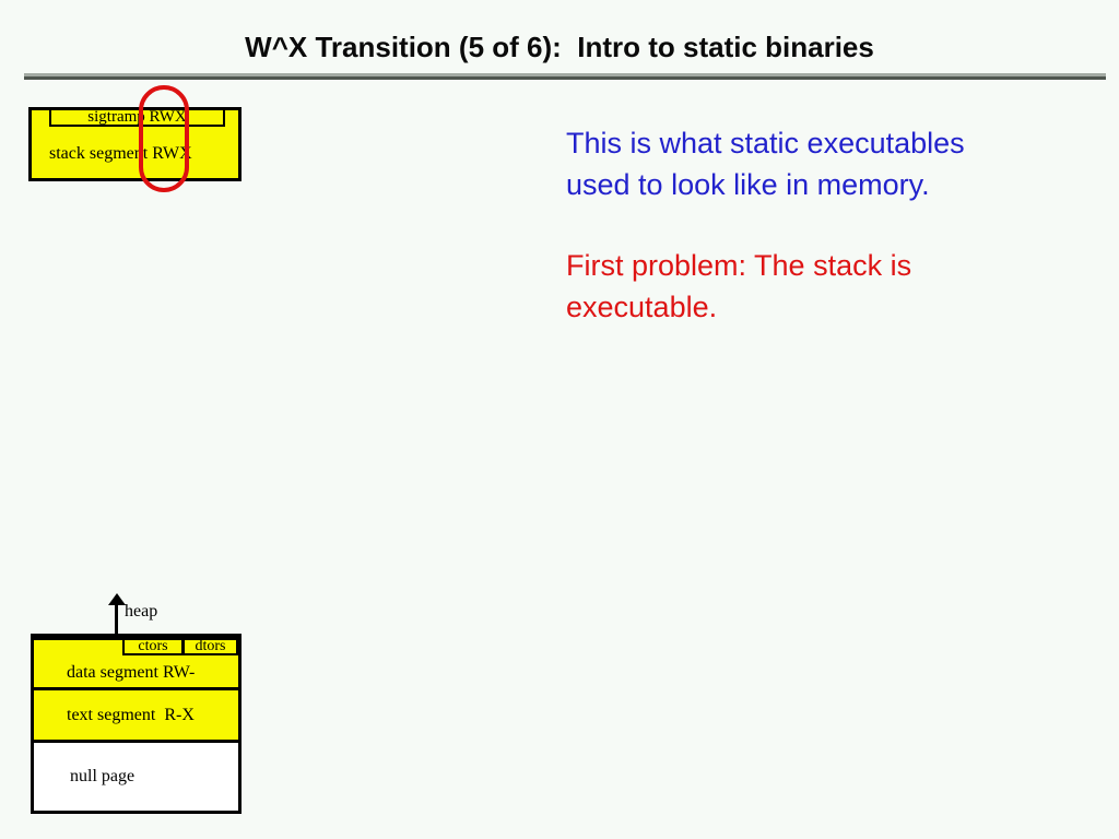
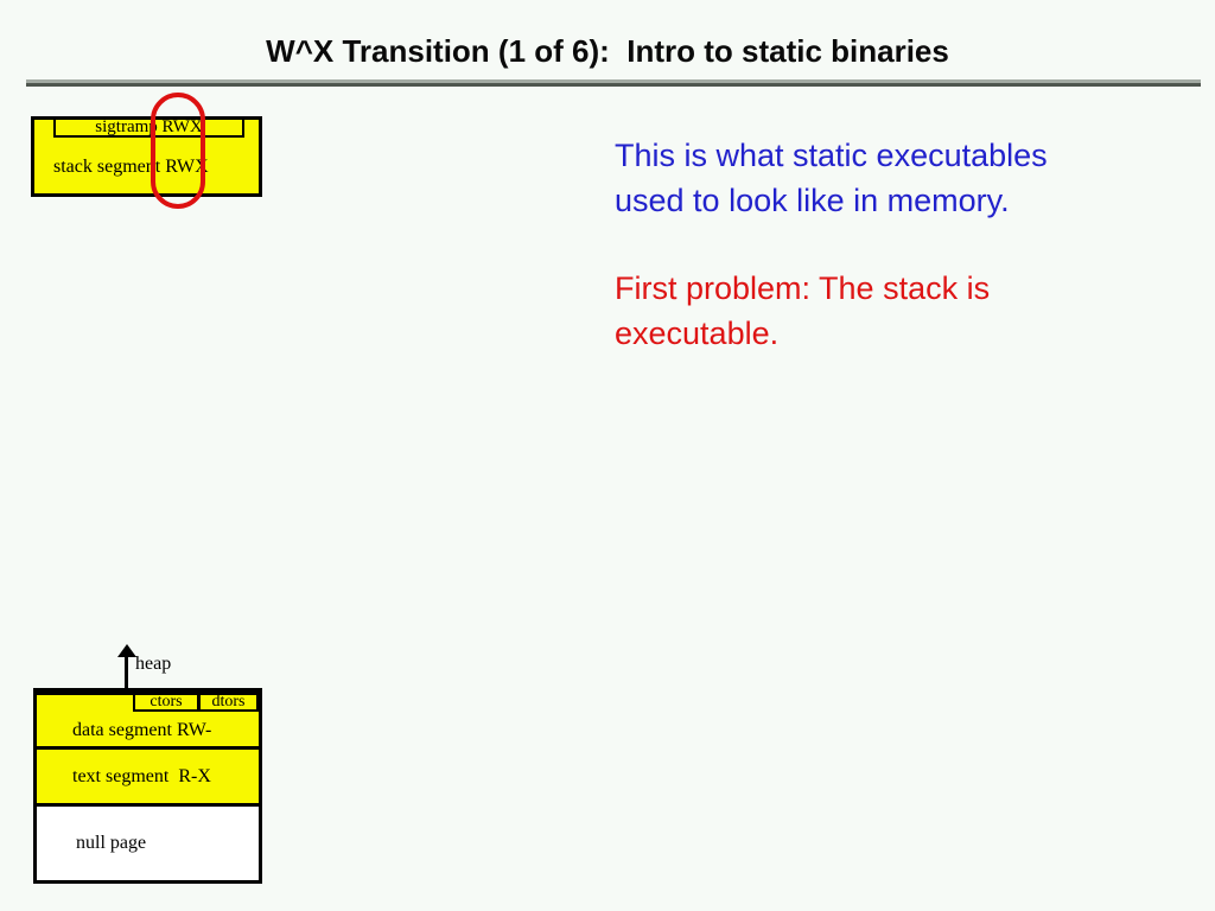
- W^X Transition (5 of 6): Intro to static binaries
+ W^X Transition (1 of 6): Intro to static binaries
  sigtramp RWX
  stack segment RWX
  This is what static executables
  used to look like in memory.
  First problem: The stack is
  executable.
  heap
  ctors
  dtors
  data segment RW-
  text segment R-X
  null page
